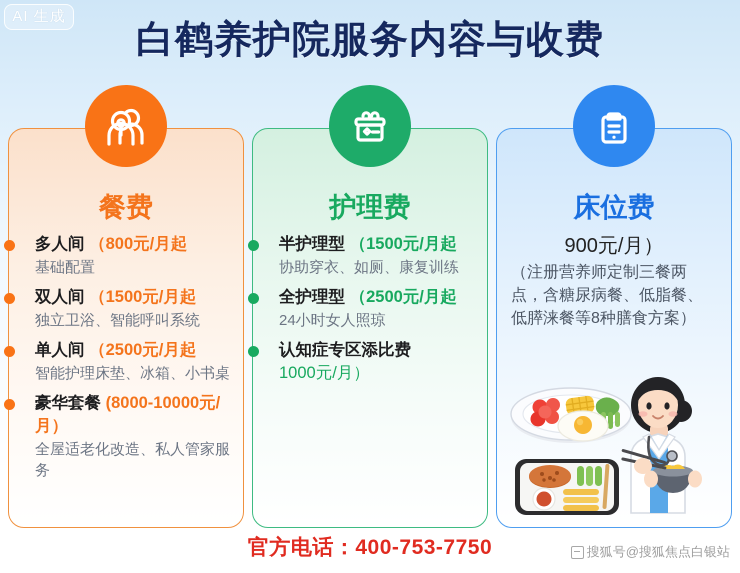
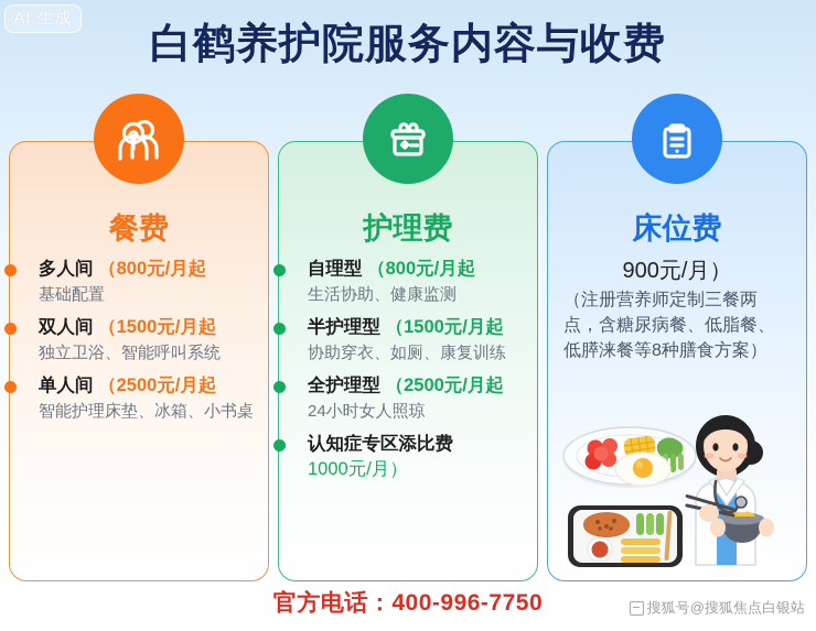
  AI 生成
  白鹤养护院服务内容与收费
  餐费
  多人间 （800元/月起
  基础配置
  双人间 （1500元/月起
  独立卫浴、智能呼叫系统
  单人间 （2500元/月起
  智能护理床垫、冰箱、小书桌
- 豪华套餐 (8000-10000元/月）
- 全屋适老化改造、私人管家服务
  护理费
+ 自理型 （800元/月起
+ 生活协助、健康监测
  半护理型 （1500元/月起
  协助穿衣、如厕、康复训练
  全护理型 （2500元/月起
  24小时女人照琼
  认知症专区添比费
  1000元/月）
  床位费
  900元/月）
  （注册营养师定制三餐两点，含糖尿病餐、低脂餐、低膵涞餐等8种膳食方案）
- 官方电话：400-753-7750
+ 官方电话：400-996-7750
  搜狐号@搜狐焦点白银站
